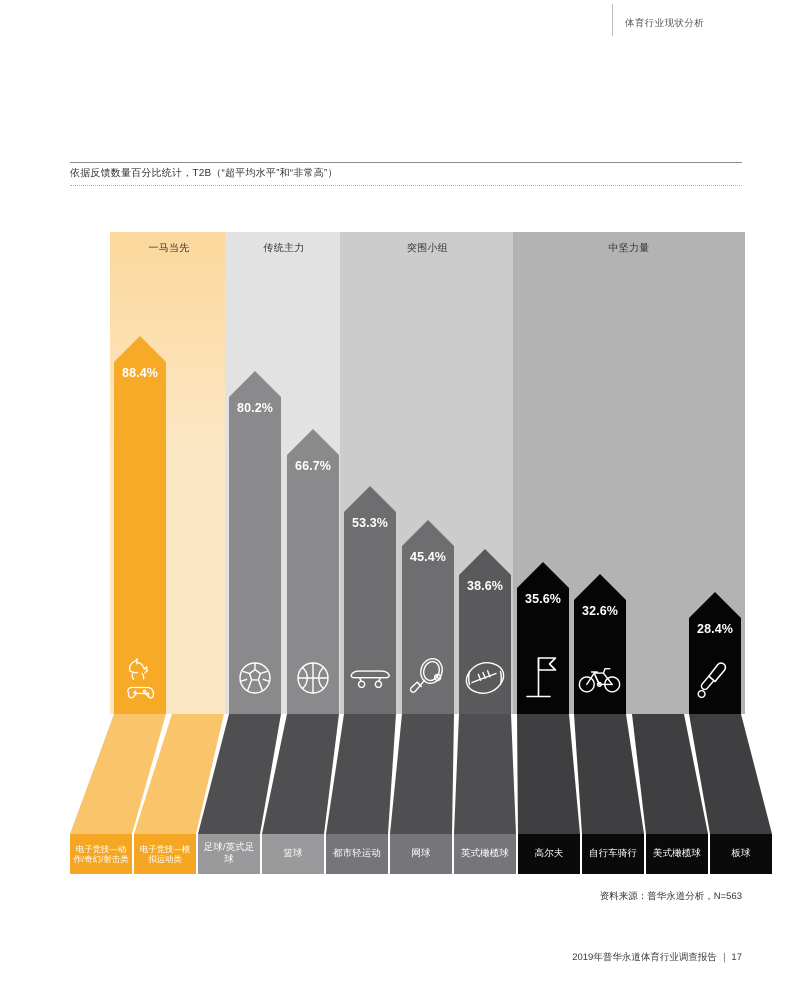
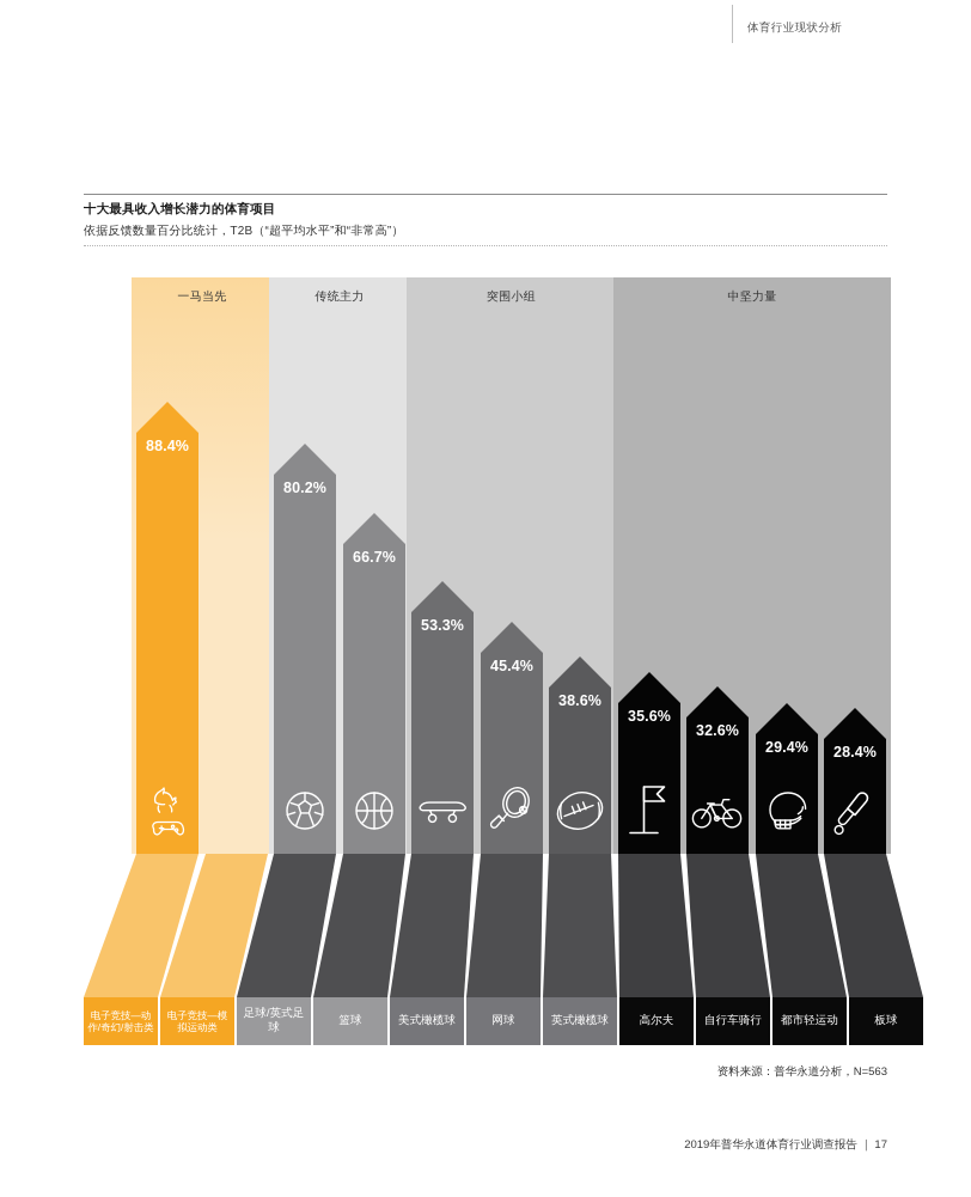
  体育行业现状分析
+ 十大最具收入增长潜力的体育项目
  依据反馈数量百分比统计，T2B（“超平均水平”和“非常高”）
  一马当先
  传统主力
  突围小组
  中坚力量
  88.4%
  80.2%
  66.7%
  53.3%
  45.4%
  38.6%
  35.6%
  32.6%
+ 29.4%
  28.4%
  电子竞技—动作/奇幻/射击类
  电子竞技—模拟运动类
  足球/英式足球
  篮球
- 都市轻运动
+ 美式橄榄球
  网球
  英式橄榄球
  高尔夫
  自行车骑行
- 美式橄榄球
+ 都市轻运动
  板球
  资料来源：普华永道分析，N=563
  2019年普华永道体育行业调查报告 ｜ 17
